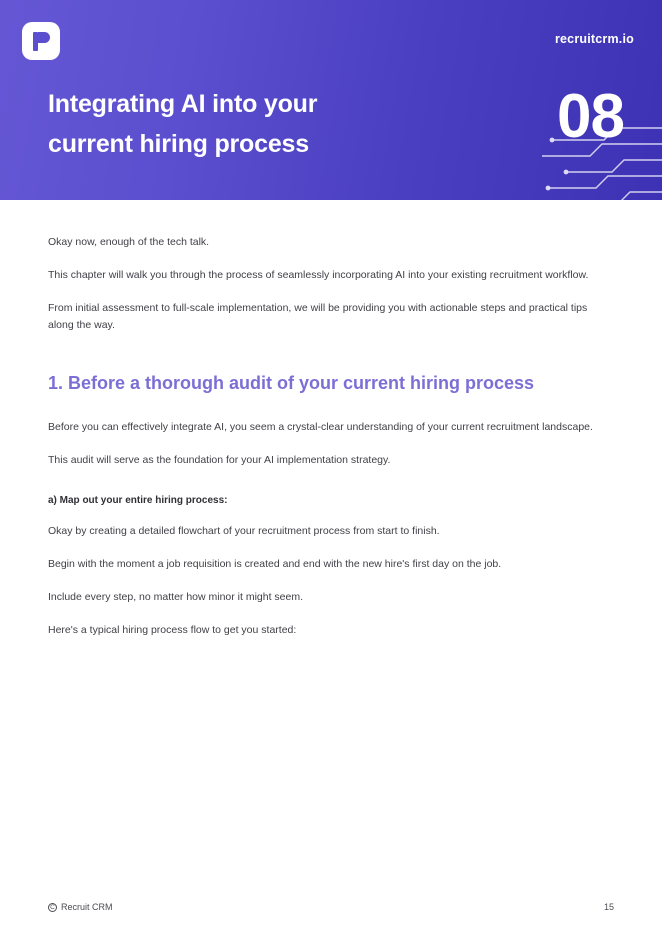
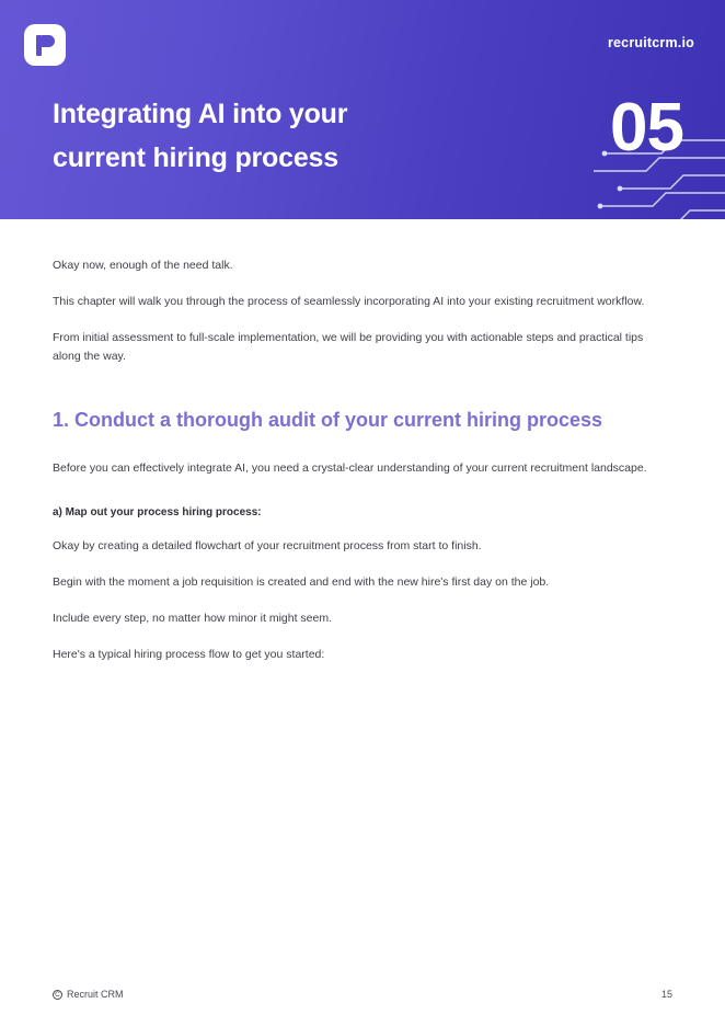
  recruitcrm.io
  Integrating AI into your
  current hiring process
- 08
+ 05
- Okay now, enough of the tech talk.
+ Okay now, enough of the need talk.
  This chapter will walk you through the process of seamlessly incorporating AI into your existing recruitment workflow.
  From initial assessment to full-scale implementation, we will be providing you with actionable steps and practical tips along the way.
- 1. Before a thorough audit of your current hiring process
+ 1. Conduct a thorough audit of your current hiring process
- Before you can effectively integrate AI, you seem a crystal-clear understanding of your current recruitment landscape.
+ Before you can effectively integrate AI, you need a crystal-clear understanding of your current recruitment landscape.
- This audit will serve as the foundation for your AI implementation strategy.
- a) Map out your entire hiring process:
+ a) Map out your process hiring process:
  Okay by creating a detailed flowchart of your recruitment process from start to finish.
  Begin with the moment a job requisition is created and end with the new hire's first day on the job.
  Include every step, no matter how minor it might seem.
  Here's a typical hiring process flow to get you started:
  Recruit CRM
  15
